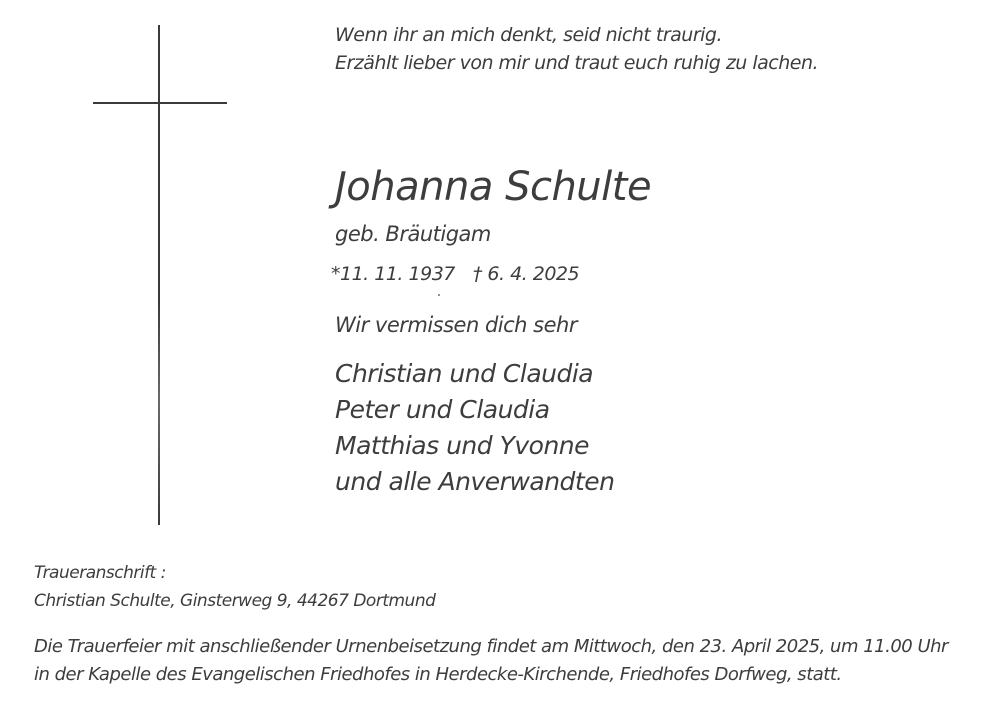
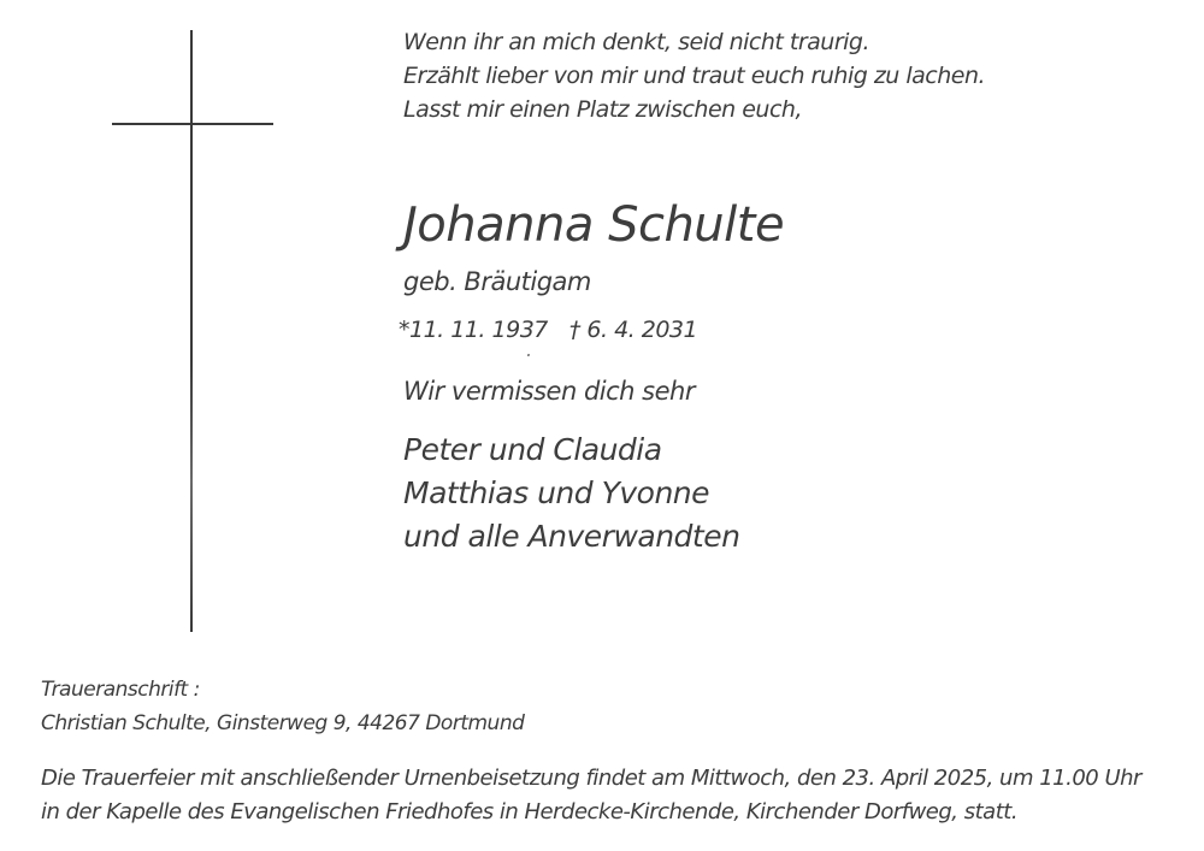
  Wenn ihr an mich denkt, seid nicht traurig.
  Erzählt lieber von mir und traut euch ruhig zu lachen.
+ Lasst mir einen Platz zwischen euch,
  Johanna Schulte
  geb. Bräutigam
- *11. 11. 1937 † 6. 4. 2025
+ *11. 11. 1937 † 6. 4. 2031
  .
  Wir vermissen dich sehr
- Christian und Claudia
  Peter und Claudia
  Matthias und Yvonne
  und alle Anverwandten
  Traueranschrift :
  Christian Schulte, Ginsterweg 9, 44267 Dortmund
  Die Trauerfeier mit anschließender Urnenbeisetzung findet am Mittwoch, den 23. April 2025, um 11.00 Uhr
- in der Kapelle des Evangelischen Friedhofes in Herdecke-Kirchende, Friedhofes Dorfweg, statt.
+ in der Kapelle des Evangelischen Friedhofes in Herdecke-Kirchende, Kirchender Dorfweg, statt.
